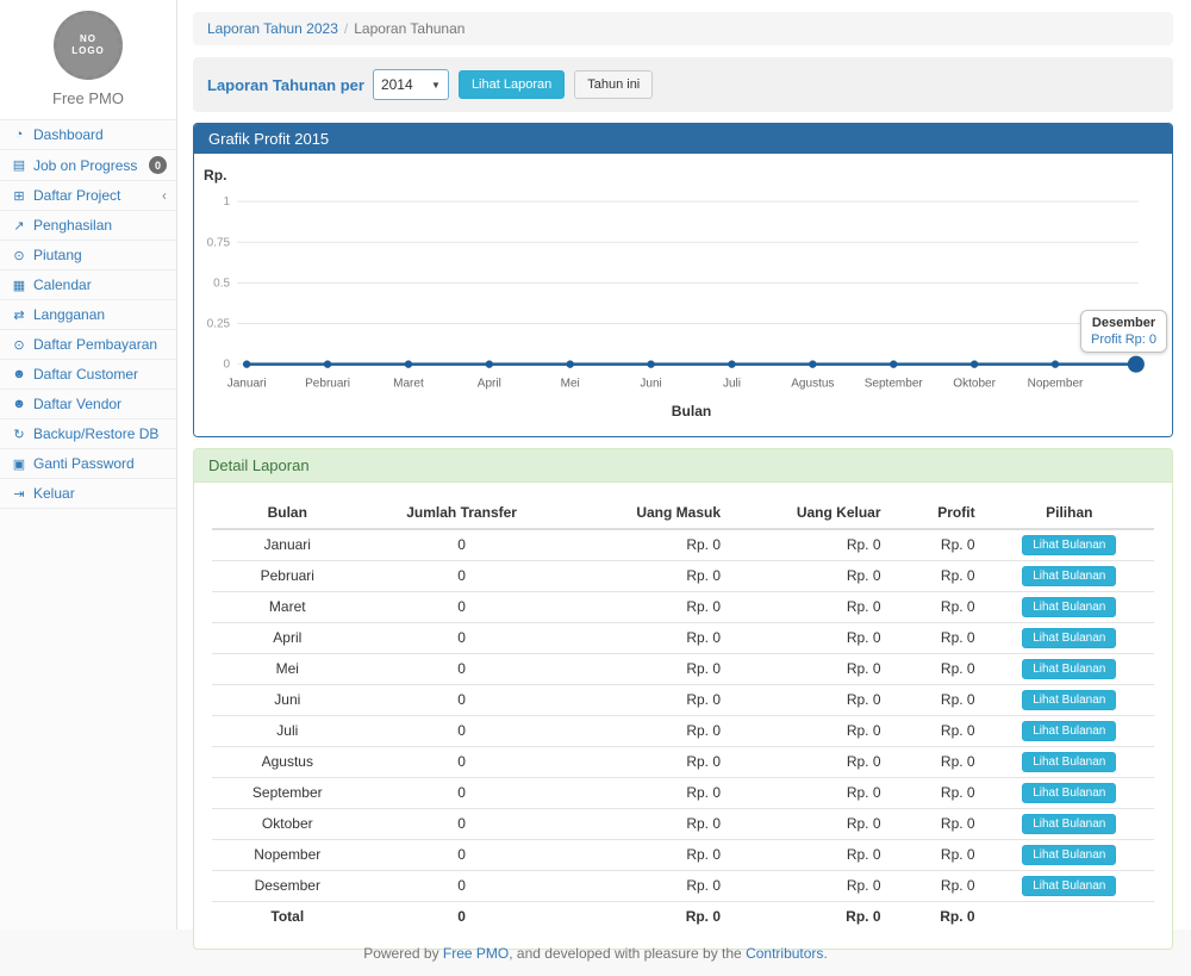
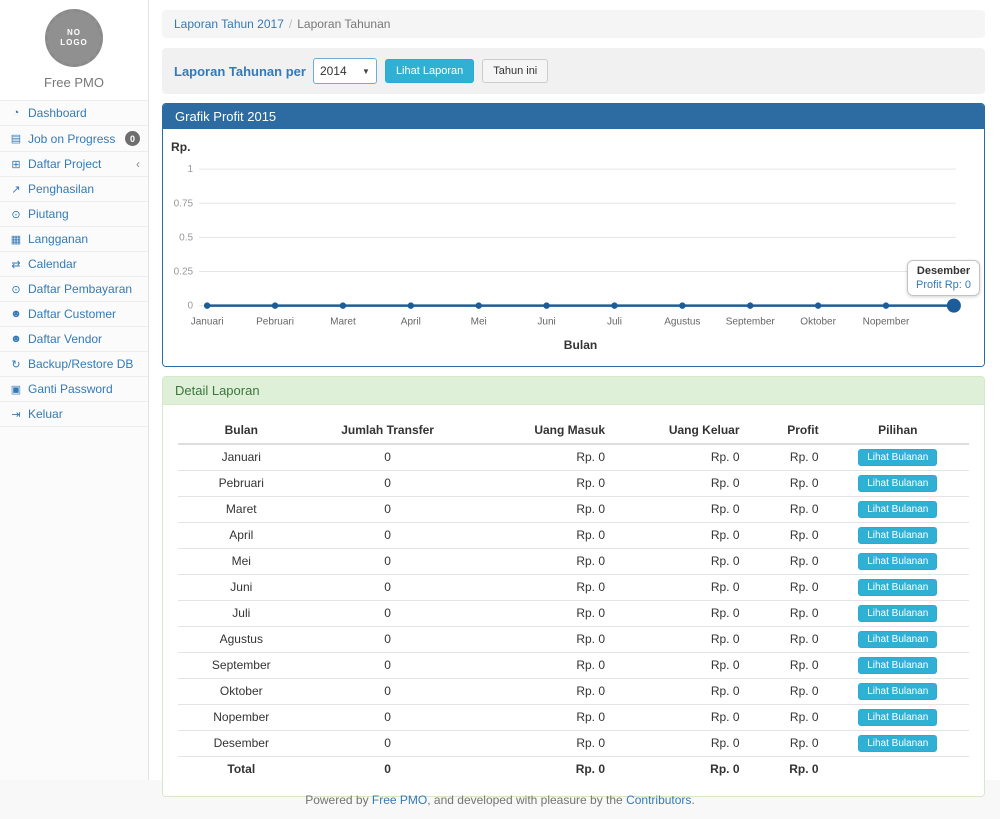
  NO
  LOGO
  Free PMO
  ◔
  Dashboard
  ▤
  Job on Progress
  0
  ⊞
  Daftar Project
  ‹
  ↗
  Penghasilan
  ⊙
  Piutang
  ▦
- Calendar
+ Langganan
  ⇄
- Langganan
+ Calendar
  ⊙
  Daftar Pembayaran
  ☻
  Daftar Customer
  ☻
  Daftar Vendor
  ↻
  Backup/Restore DB
  ▣
  Ganti Password
  ⇥
  Keluar
- Laporan Tahun 2023 / Laporan Tahunan
+ Laporan Tahun 2017 / Laporan Tahunan
  Laporan Tahunan per
  2014
  ▼
  Lihat Laporan
  Tahun ini
  Grafik Profit 2015
  Rp.
  1
  0.75
  0.5
  0.25
  0
  Januari
  Pebruari
  Maret
  April
  Mei
  Juni
  Juli
  Agustus
  September
  Oktober
  Nopember
  Bulan
  Desember
  Profit Rp: 0
  Detail Laporan
  Bulan	Jumlah Transfer	Uang Masuk	Uang Keluar	Profit	Pilihan
  Januari	0	Rp. 0	Rp. 0	Rp. 0	Lihat Bulanan
  Pebruari	0	Rp. 0	Rp. 0	Rp. 0	Lihat Bulanan
  Maret	0	Rp. 0	Rp. 0	Rp. 0	Lihat Bulanan
  April	0	Rp. 0	Rp. 0	Rp. 0	Lihat Bulanan
  Mei	0	Rp. 0	Rp. 0	Rp. 0	Lihat Bulanan
  Juni	0	Rp. 0	Rp. 0	Rp. 0	Lihat Bulanan
  Juli	0	Rp. 0	Rp. 0	Rp. 0	Lihat Bulanan
  Agustus	0	Rp. 0	Rp. 0	Rp. 0	Lihat Bulanan
  September	0	Rp. 0	Rp. 0	Rp. 0	Lihat Bulanan
  Oktober	0	Rp. 0	Rp. 0	Rp. 0	Lihat Bulanan
  Nopember	0	Rp. 0	Rp. 0	Rp. 0	Lihat Bulanan
  Desember	0	Rp. 0	Rp. 0	Rp. 0	Lihat Bulanan
  Total	0	Rp. 0	Rp. 0	Rp. 0
  Powered by Free PMO, and developed with pleasure by the Contributors.
